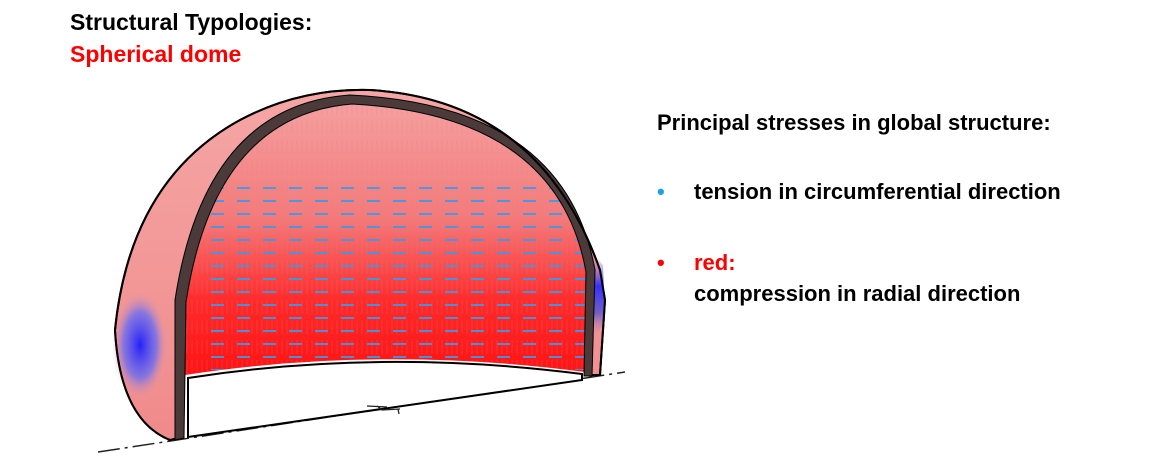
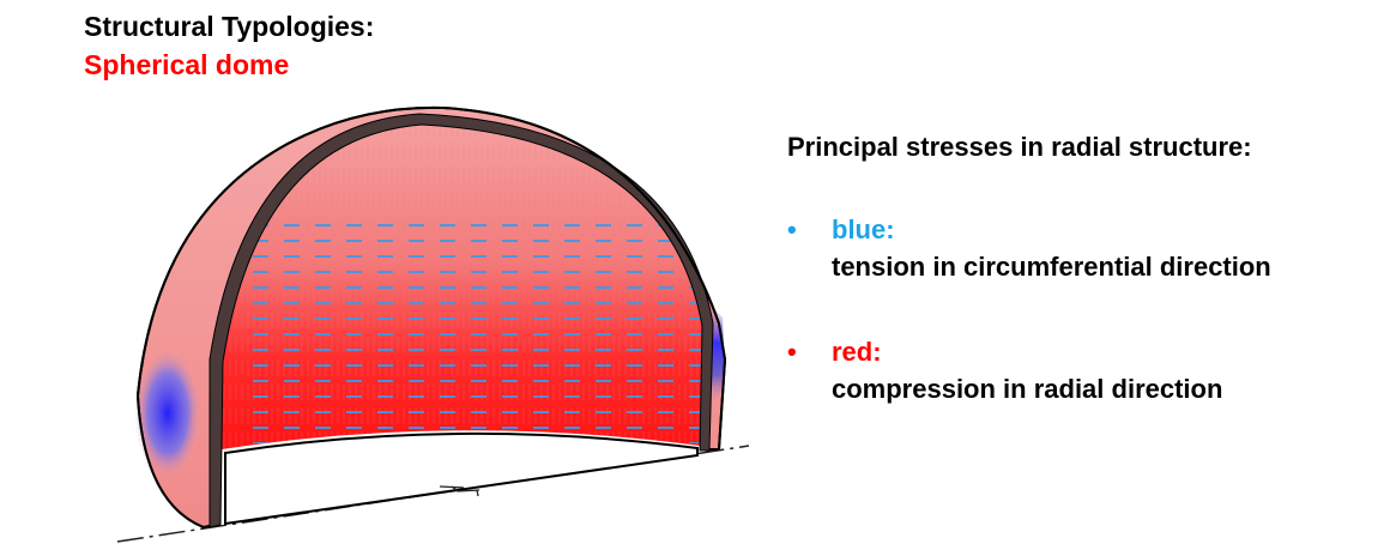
  Structural Typologies:
  Spherical dome
- Principal stresses in global structure:
+ Principal stresses in radial structure:
  •
+ blue:
  tension in circumferential direction
  •
  red:
  compression in radial direction
